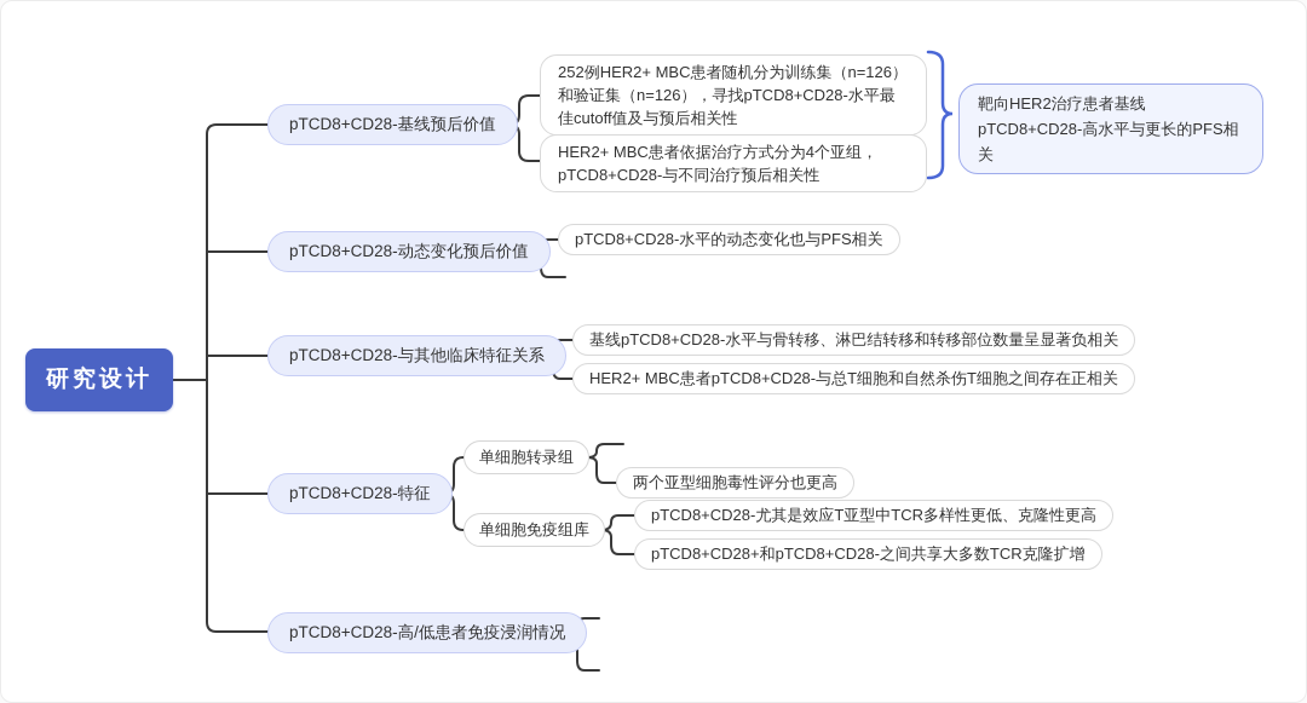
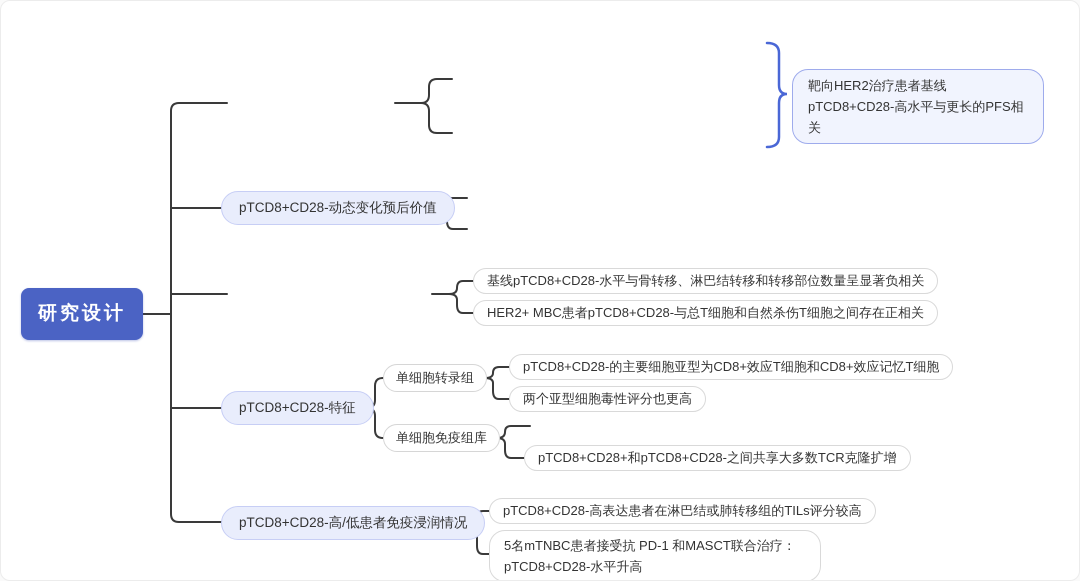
  研究设计
- pTCD8+CD28-基线预后价值
  pTCD8+CD28-动态变化预后价值
- pTCD8+CD28-与其他临床特征关系
  pTCD8+CD28-特征
  pTCD8+CD28-高/低患者免疫浸润情况
- 252例HER2+ MBC患者随机分为训练集（n=126）和验证集（n=126），寻找pTCD8+CD28-水平最佳cutoff值及与预后相关性
- HER2+ MBC患者依据治疗方式分为4个亚组，pTCD8+CD28-与不同治疗预后相关性
  靶向HER2治疗患者基线pTCD8+CD28-高水平与更长的PFS相关
- pTCD8+CD28-水平的动态变化也与PFS相关
  基线pTCD8+CD28-水平与骨转移、淋巴结转移和转移部位数量呈显著负相关
  HER2+ MBC患者pTCD8+CD28-与总T细胞和自然杀伤T细胞之间存在正相关
  单细胞转录组
  单细胞免疫组库
+ pTCD8+CD28-的主要细胞亚型为CD8+效应T细胞和CD8+效应记忆T细胞
  两个亚型细胞毒性评分也更高
- pTCD8+CD28-尤其是效应T亚型中TCR多样性更低、克隆性更高
  pTCD8+CD28+和pTCD8+CD28-之间共享大多数TCR克隆扩增
+ pTCD8+CD28-高表达患者在淋巴结或肺转移组的TILs评分较高
+ 5名mTNBC患者接受抗 PD-1 和MASCT联合治疗：pTCD8+CD28-水平升高
